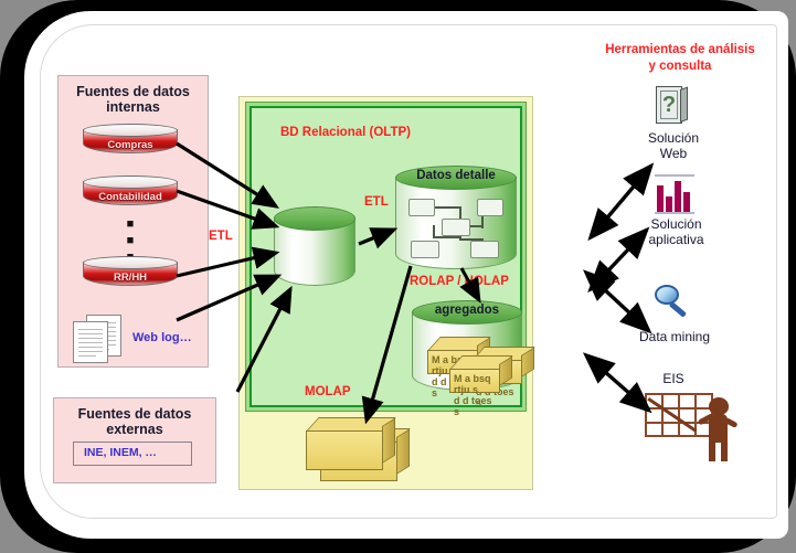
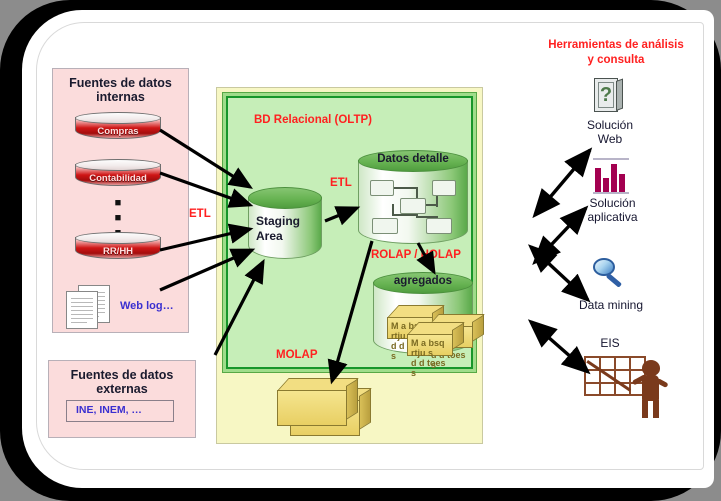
  Fuentes de datos
  internas
  Compras
  Contabilidad
  ■
  ■
  RR/HH
  Web log…
  Fuentes de datos
  externas
  INE, INEM, …
  BD Relacional (OLTP)
  ETL
  ETL
  ROLAP /OLAP
  MOLAP
+ Staging
+ Area
  Datos detalle
  agregados
  M a b rtju
  M a bsq rtju s
  d d toes s
  Herramientas de análisis
  y consulta
  ?
  Solución
  Web
  Solución
  aplicativa
  Data mining
  EIS
